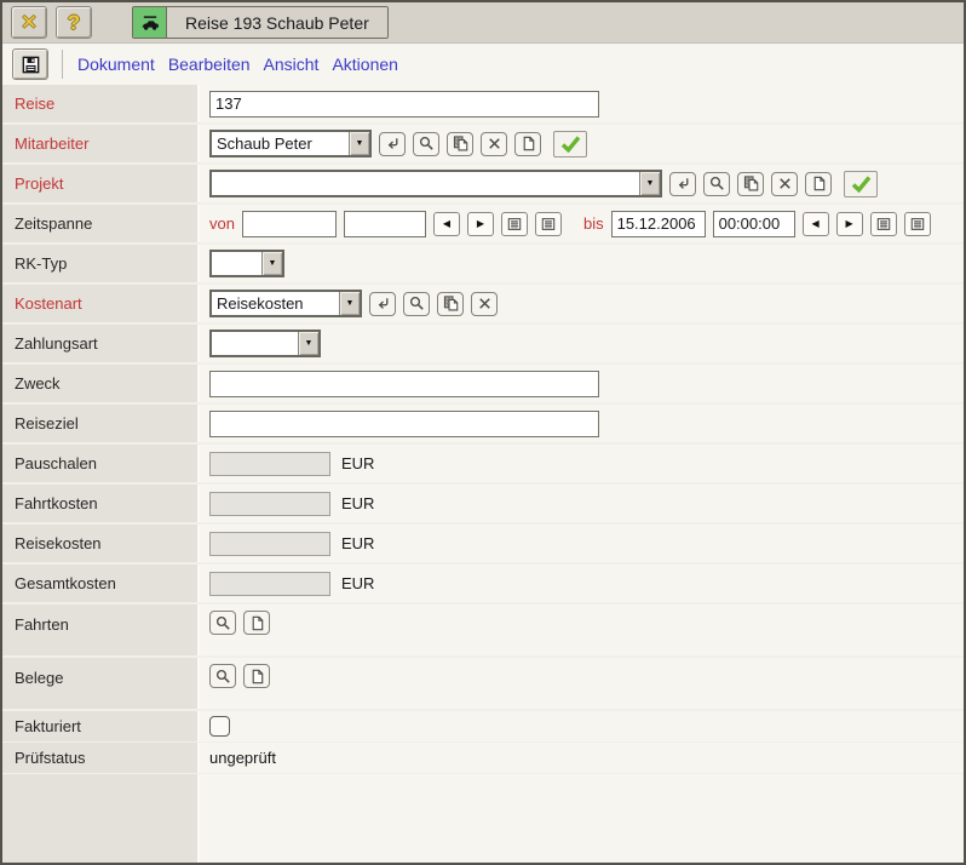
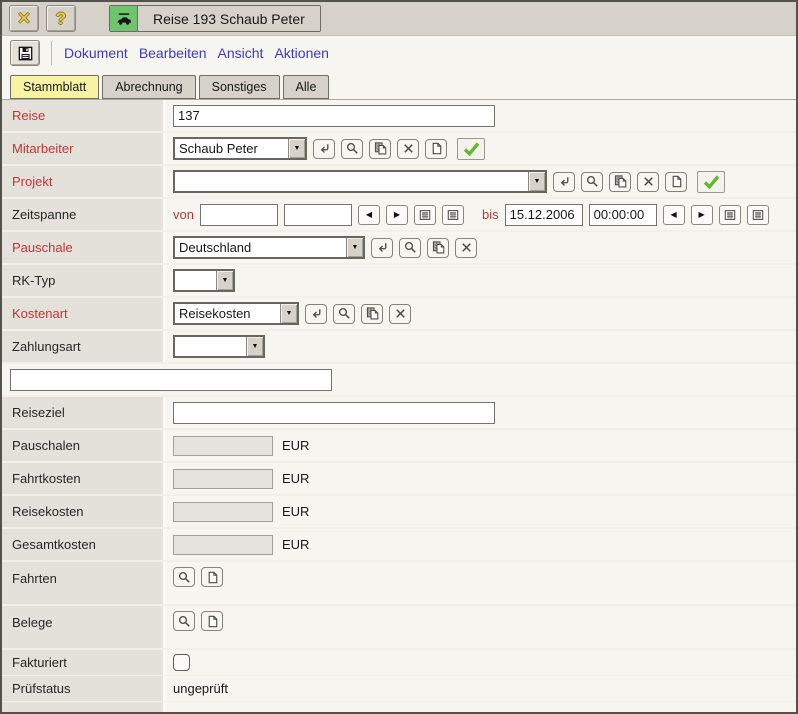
  ✕
  ?
  Reise 193 Schaub Peter
  Dokument
  Bearbeiten
  Ansicht
  Aktionen
+ Stammblatt
+ Abrechnung
+ Sonstiges
+ Alle
  Reise
  137
  Mitarbeiter
  Schaub Peter
  Projekt
  Zeitspanne
  von
  ◀
  ▶
  bis
  15.12.2006
  00:00:00
  ◀
  ▶
+ Pauschale
+ Deutschland
  RK-Typ
  Kostenart
  Reisekosten
  Zahlungsart
- Zweck
  Reiseziel
  Pauschalen
  EUR
  Fahrtkosten
  EUR
  Reisekosten
  EUR
  Gesamtkosten
  EUR
  Fahrten
  Belege
  Fakturiert
  Prüfstatus
  ungeprüft
